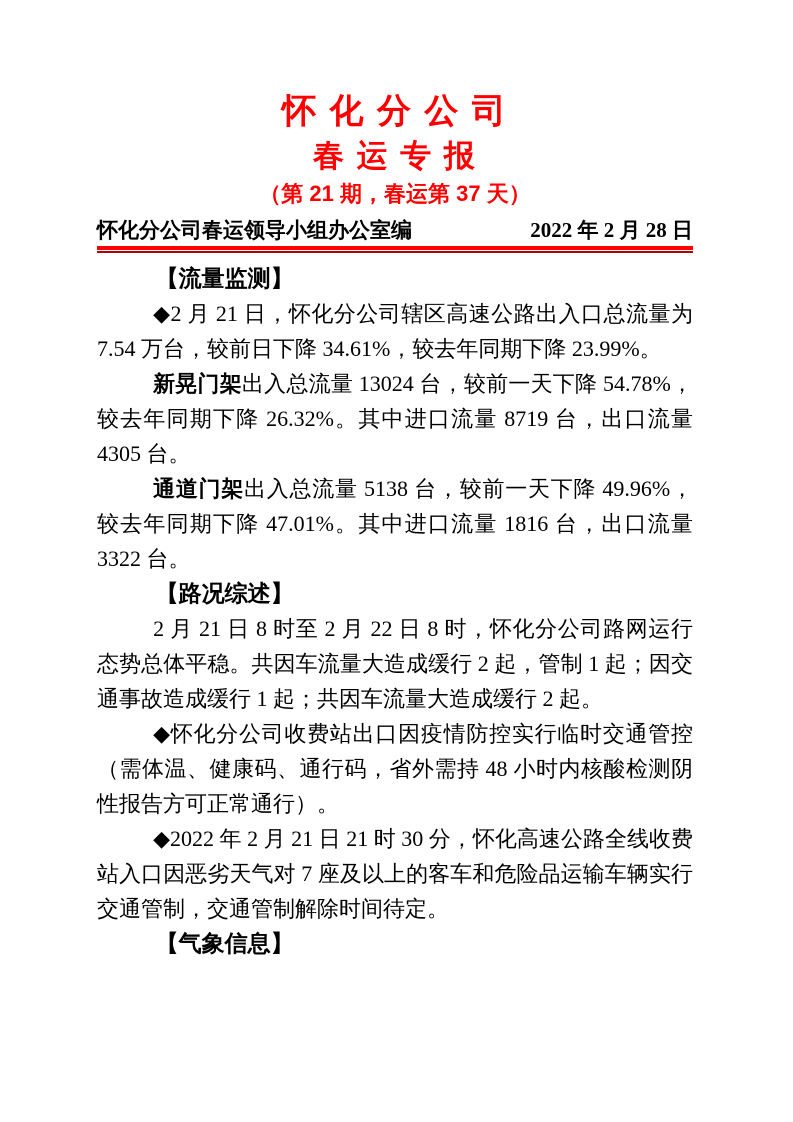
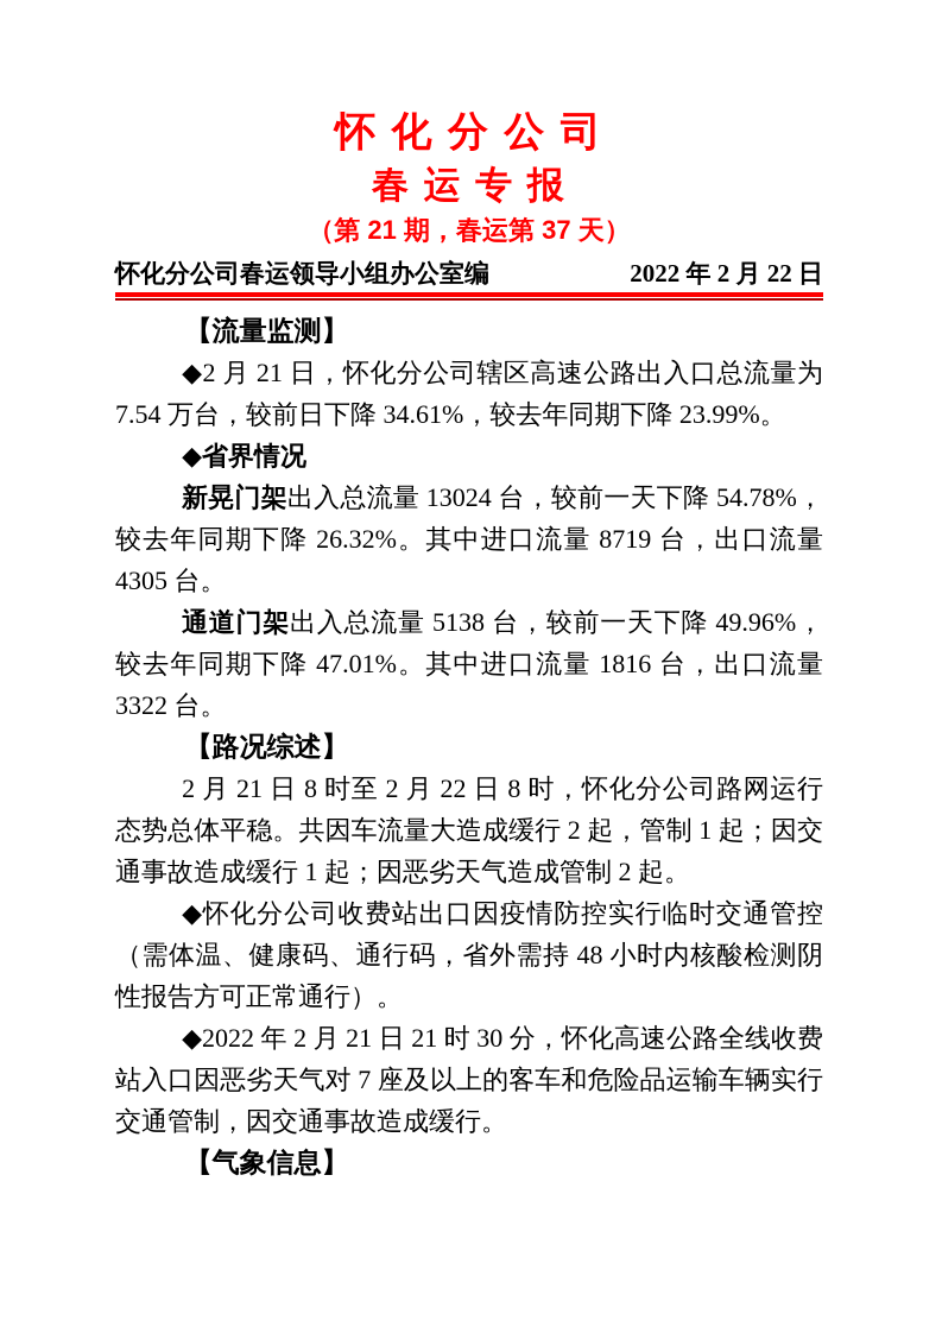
  怀 化 分 公 司
  春 运 专 报
  （第 21 期，春运第 37 天）
  怀化分公司春运领导小组办公室编
- 2022 年 2 月 28 日
+ 2022 年 2 月 22 日
  【流量监测】
  ◆2 月 21 日，怀化分公司辖区高速公路出入口总流量为 7.54 万台，较前日下降 34.61%，较去年同期下降 23.99%。
+ ◆省界情况
  新晃门架出入总流量 13024 台，较前一天下降 54.78%，较去年同期下降 26.32%。其中进口流量 8719 台，出口流量 4305 台。
  通道门架出入总流量 5138 台，较前一天下降 49.96%，较去年同期下降 47.01%。其中进口流量 1816 台，出口流量 3322 台。
  【路况综述】
- 2 月 21 日 8 时至 2 月 22 日 8 时，怀化分公司路网运行态势总体平稳。共因车流量大造成缓行 2 起，管制 1 起；因交通事故造成缓行 1 起；共因车流量大造成缓行 2 起。
+ 2 月 21 日 8 时至 2 月 22 日 8 时，怀化分公司路网运行态势总体平稳。共因车流量大造成缓行 2 起，管制 1 起；因交通事故造成缓行 1 起；因恶劣天气造成管制 2 起。
  ◆怀化分公司收费站出口因疫情防控实行临时交通管控（需体温、健康码、通行码，省外需持 48 小时内核酸检测阴性报告方可正常通行）。
- ◆2022 年 2 月 21 日 21 时 30 分，怀化高速公路全线收费站入口因恶劣天气对 7 座及以上的客车和危险品运输车辆实行交通管制，交通管制解除时间待定。
+ ◆2022 年 2 月 21 日 21 时 30 分，怀化高速公路全线收费站入口因恶劣天气对 7 座及以上的客车和危险品运输车辆实行交通管制，因交通事故造成缓行。
  【气象信息】
